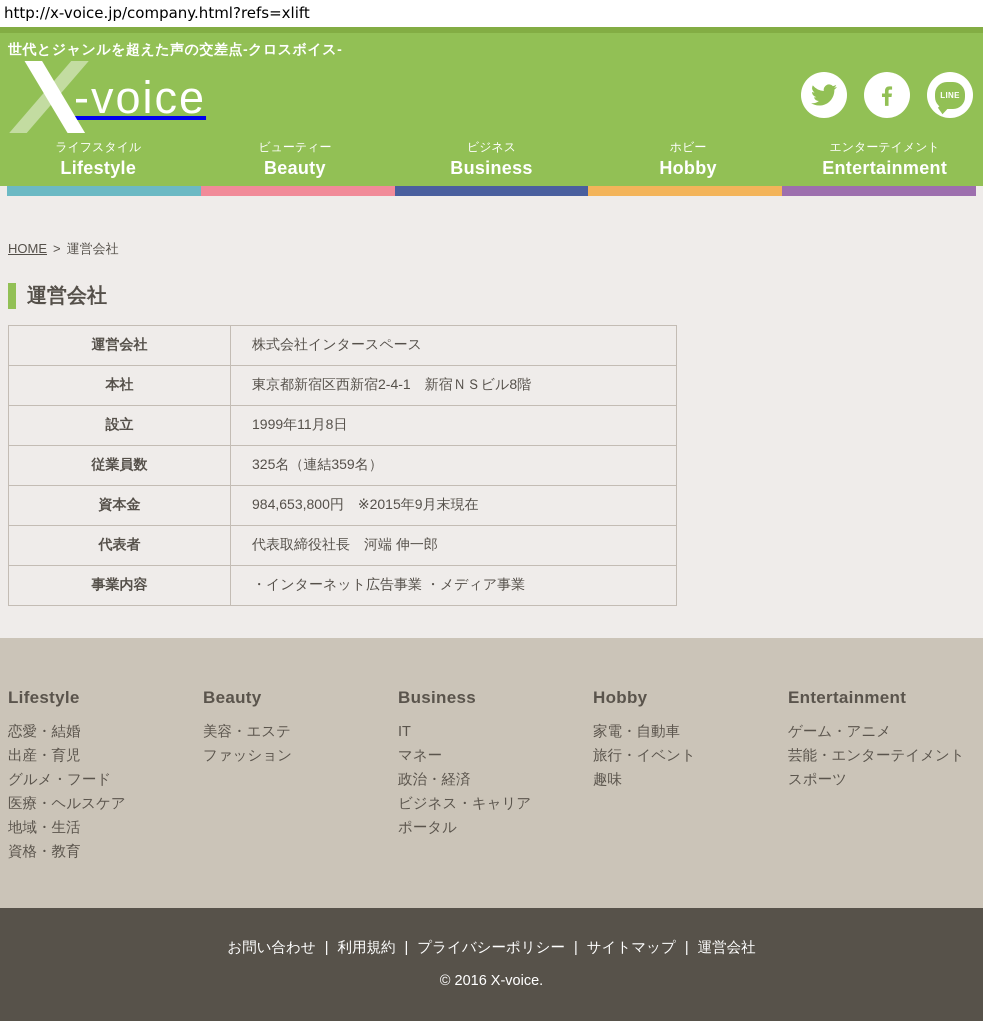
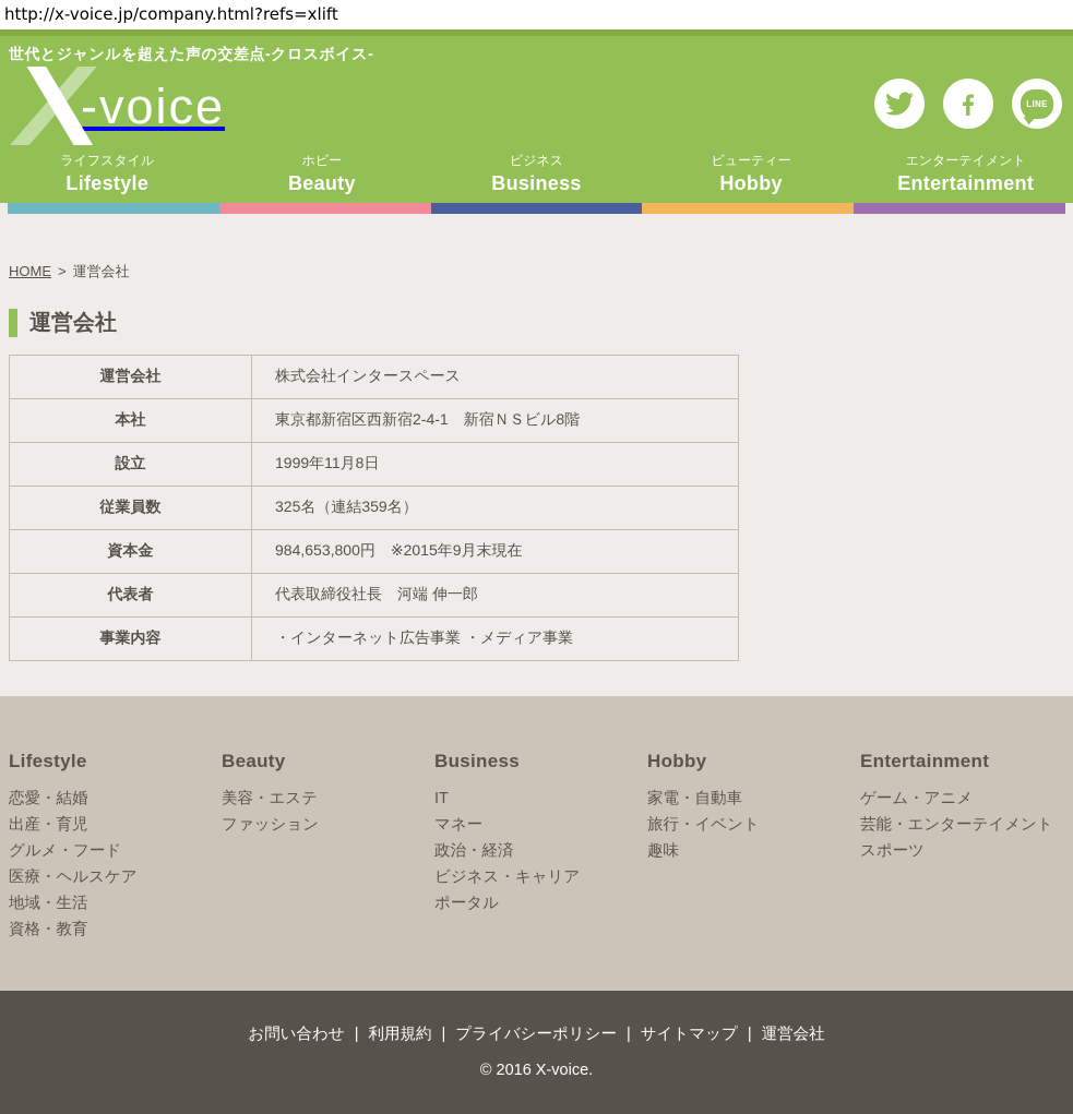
  http://x-voice.jp/company.html?refs=xlift
  世代とジャンルを超えた声の交差点-クロスボイス-
  -voice
  LINE
  ライフスタイル
  Lifestyle
- ビューティー
+ ホビー
  Beauty
  ビジネス
  Business
- ホビー
+ ビューティー
  Hobby
  エンターテイメント
  Entertainment
  HOME > 運営会社
  運営会社
  運営会社	株式会社インタースペース
  本社	東京都新宿区西新宿2-4-1 新宿ＮＳビル8階
  設立	1999年11月8日
  従業員数	325名（連結359名）
  資本金	984,653,800円 ※2015年9月末現在
  代表者	代表取締役社長 河端 伸一郎
  事業内容	・インターネット広告事業 ・メディア事業
  Lifestyle
  恋愛・結婚
  出産・育児
  グルメ・フード
  医療・ヘルスケア
  地域・生活
  資格・教育
  Beauty
  美容・エステ
  ファッション
  Business
  IT
  マネー
  政治・経済
  ビジネス・キャリア
  ポータル
  Hobby
  家電・自動車
  旅行・イベント
  趣味
  Entertainment
  ゲーム・アニメ
  芸能・エンターテイメント
  スポーツ
  お問い合わせ | 利用規約 | プライバシーポリシー | サイトマップ | 運営会社
  © 2016 X-voice.
